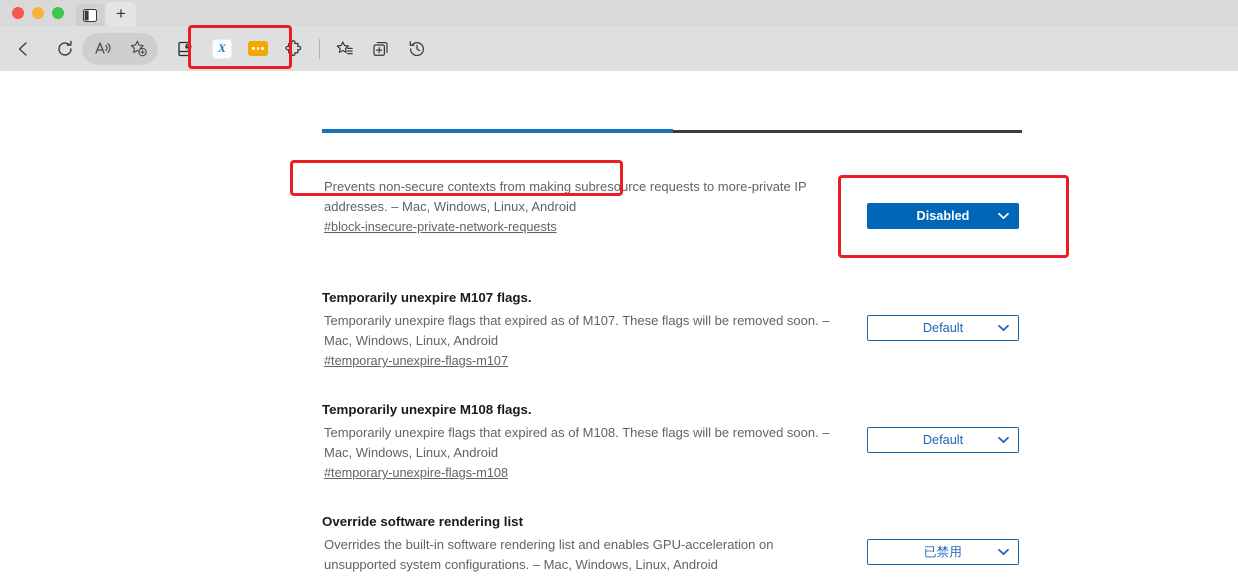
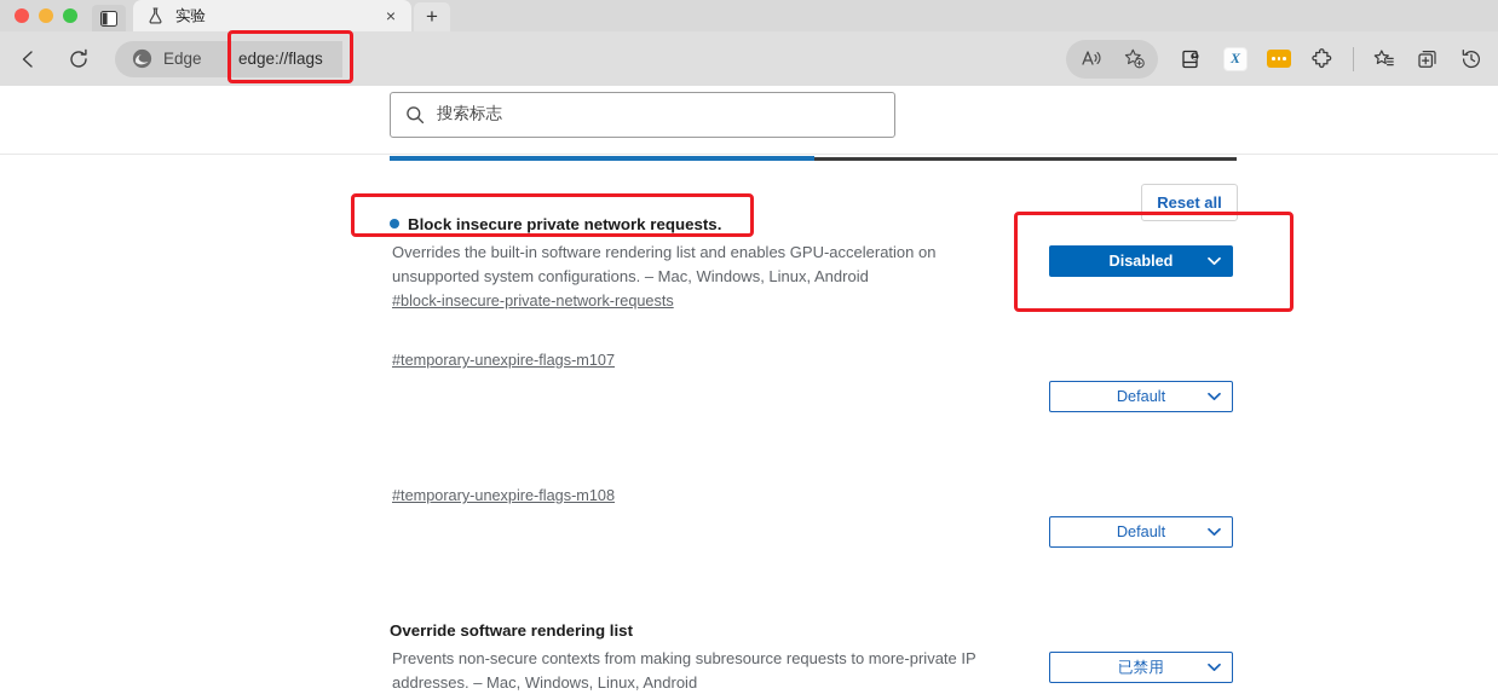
+ 实验
+ ×
  +
+ Edge
+ edge://flags
  X
+ 搜索标志
+ Reset all
+ Block insecure private network requests.
- Prevents non-secure contexts from making subresource requests to more-private IP addresses. – Mac, Windows, Linux, Android
+ Overrides the built-in software rendering list and enables GPU-acceleration on unsupported system configurations. – Mac, Windows, Linux, Android
  #block-insecure-private-network-requests
  Disabled
- Temporarily unexpire M107 flags.
- Temporarily unexpire flags that expired as of M107. These flags will be removed soon. – Mac, Windows, Linux, Android
  #temporary-unexpire-flags-m107
  Default
- Temporarily unexpire M108 flags.
- Temporarily unexpire flags that expired as of M108. These flags will be removed soon. – Mac, Windows, Linux, Android
  #temporary-unexpire-flags-m108
  Default
  Override software rendering list
- Overrides the built-in software rendering list and enables GPU-acceleration on unsupported system configurations. – Mac, Windows, Linux, Android
+ Prevents non-secure contexts from making subresource requests to more-private IP addresses. – Mac, Windows, Linux, Android
  已禁用
